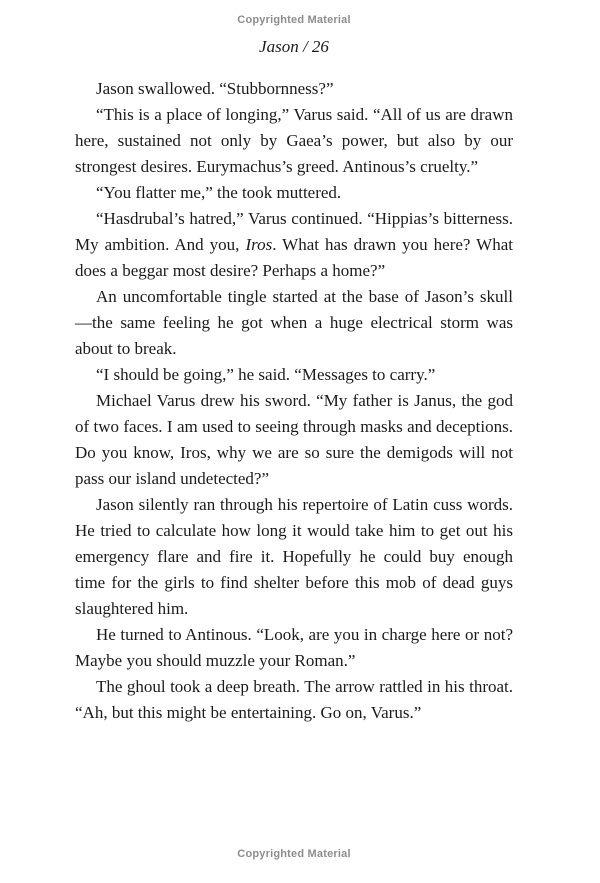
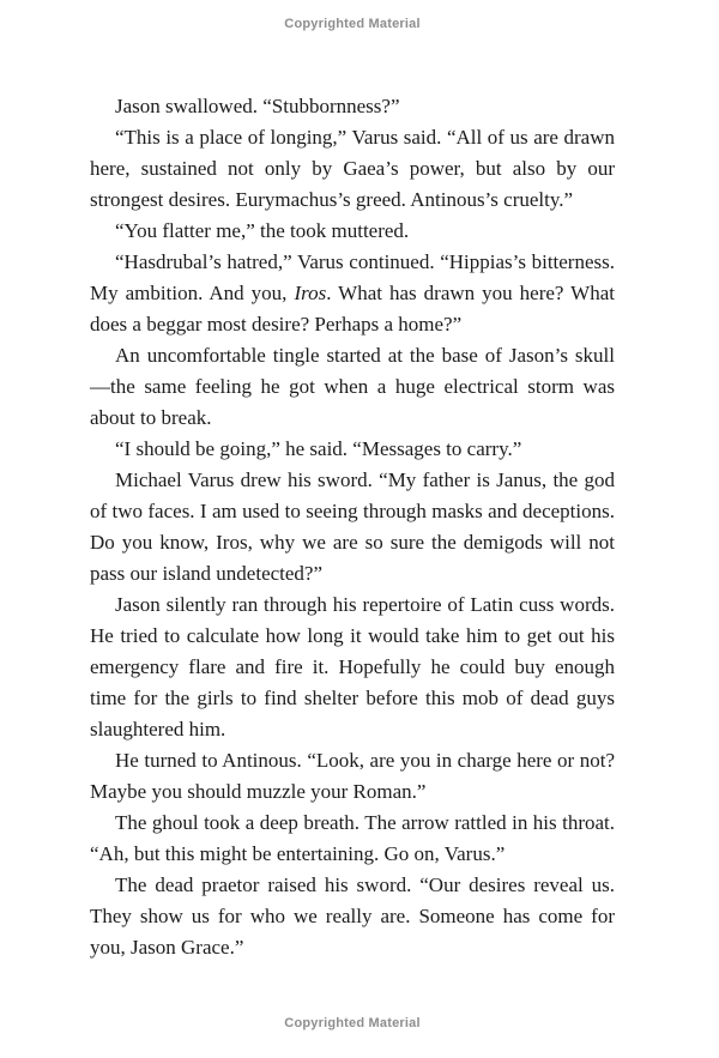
  Copyrighted Material
- Jason / 26
  Jason swallowed. “Stubbornness?”
  “This is a place of longing,” Varus said. “All of us are drawn here, sustained not only by Gaea’s power, but also by our strongest desires. Eurymachus’s greed. Antinous’s cruelty.”
  “You flatter me,” the took muttered.
  “Hasdrubal’s hatred,” Varus continued. “Hippias’s bitterness. My ambition. And you, Iros. What has drawn you here? What does a beggar most desire? Perhaps a home?”
  An uncomfortable tingle started at the base of Jason’s skull—the same feeling he got when a huge electrical storm was about to break.
  “I should be going,” he said. “Messages to carry.”
  Michael Varus drew his sword. “My father is Janus, the god of two faces. I am used to seeing through masks and deceptions. Do you know, Iros, why we are so sure the demigods will not pass our island undetected?”
  Jason silently ran through his repertoire of Latin cuss words. He tried to calculate how long it would take him to get out his emergency flare and fire it. Hopefully he could buy enough time for the girls to find shelter before this mob of dead guys slaughtered him.
  He turned to Antinous. “Look, are you in charge here or not? Maybe you should muzzle your Roman.”
  The ghoul took a deep breath. The arrow rattled in his throat. “Ah, but this might be entertaining. Go on, Varus.”
+ The dead praetor raised his sword. “Our desires reveal us. They show us for who we really are. Someone has come for you, Jason Grace.”
  Copyrighted Material
